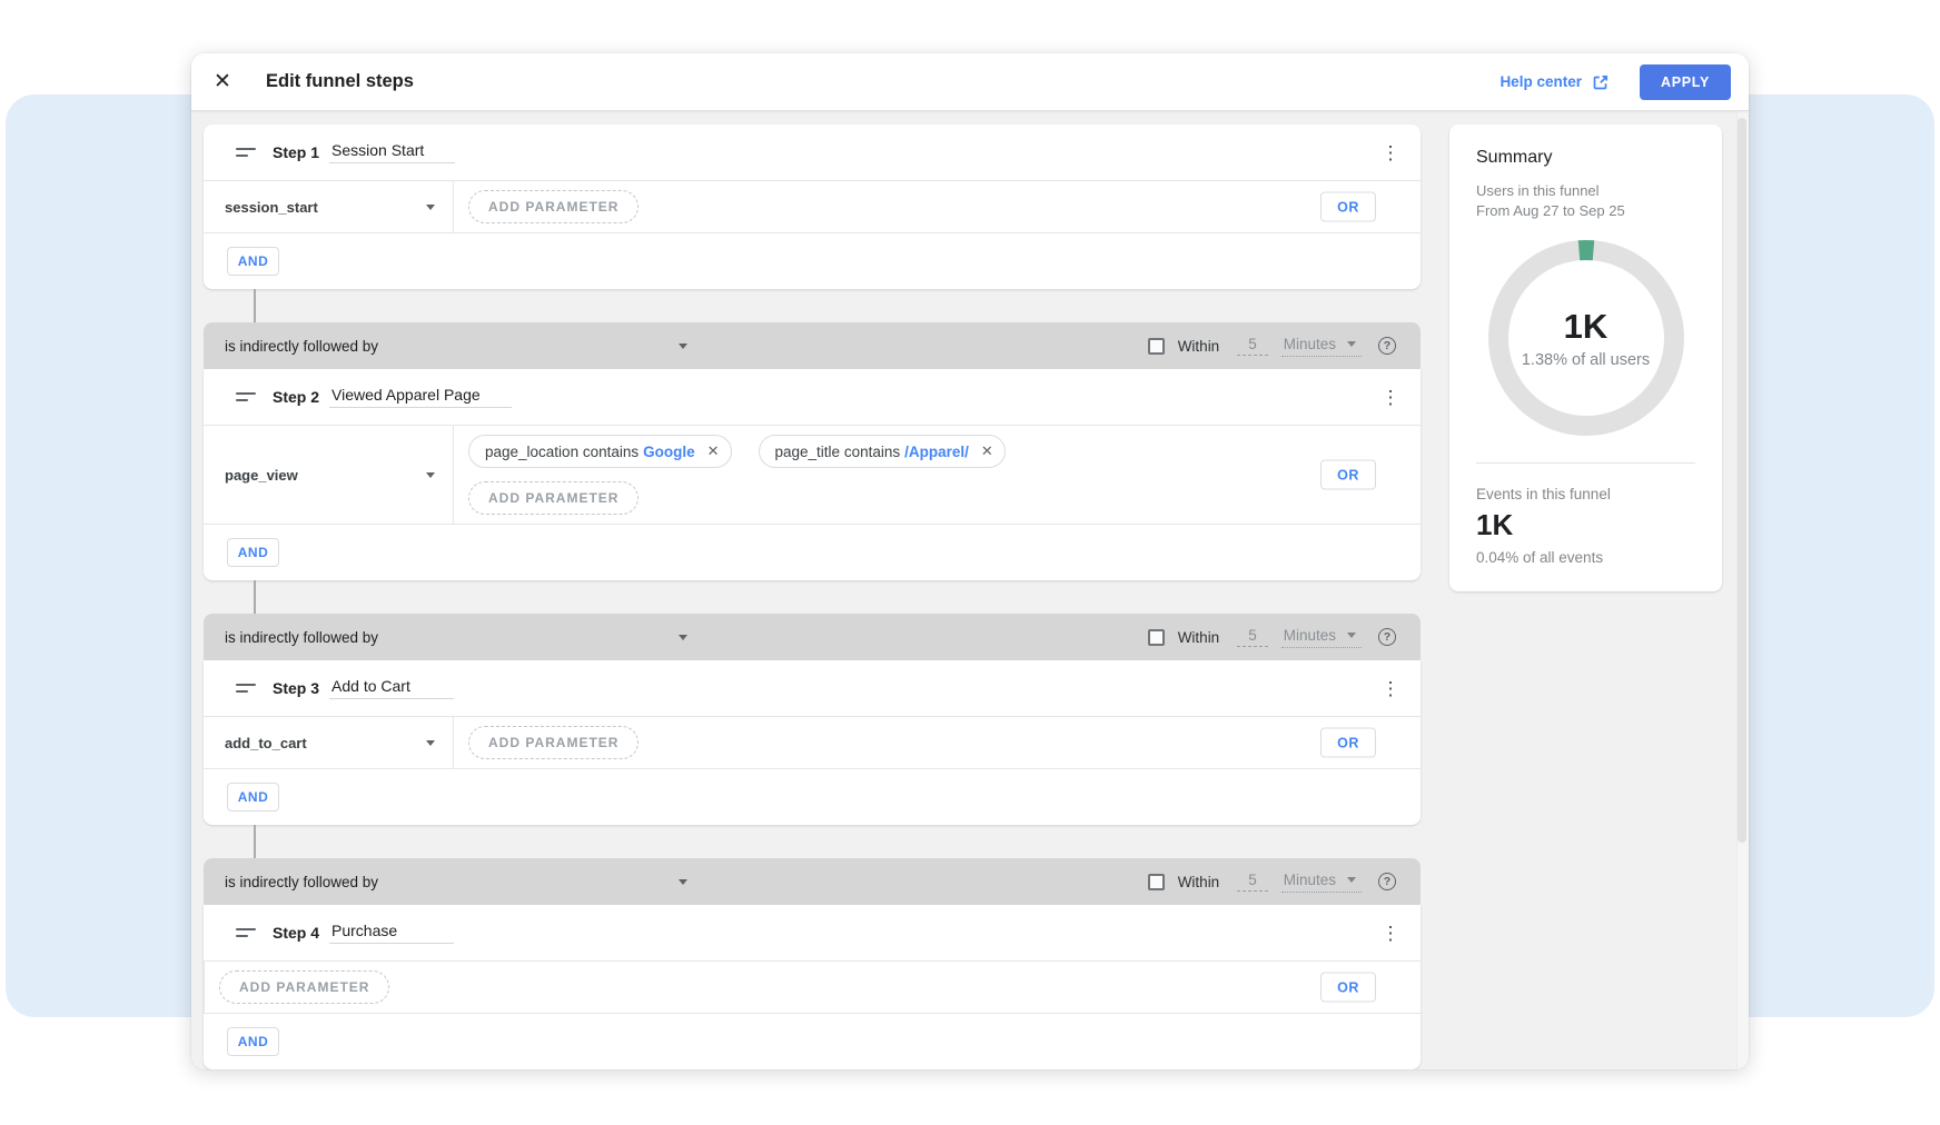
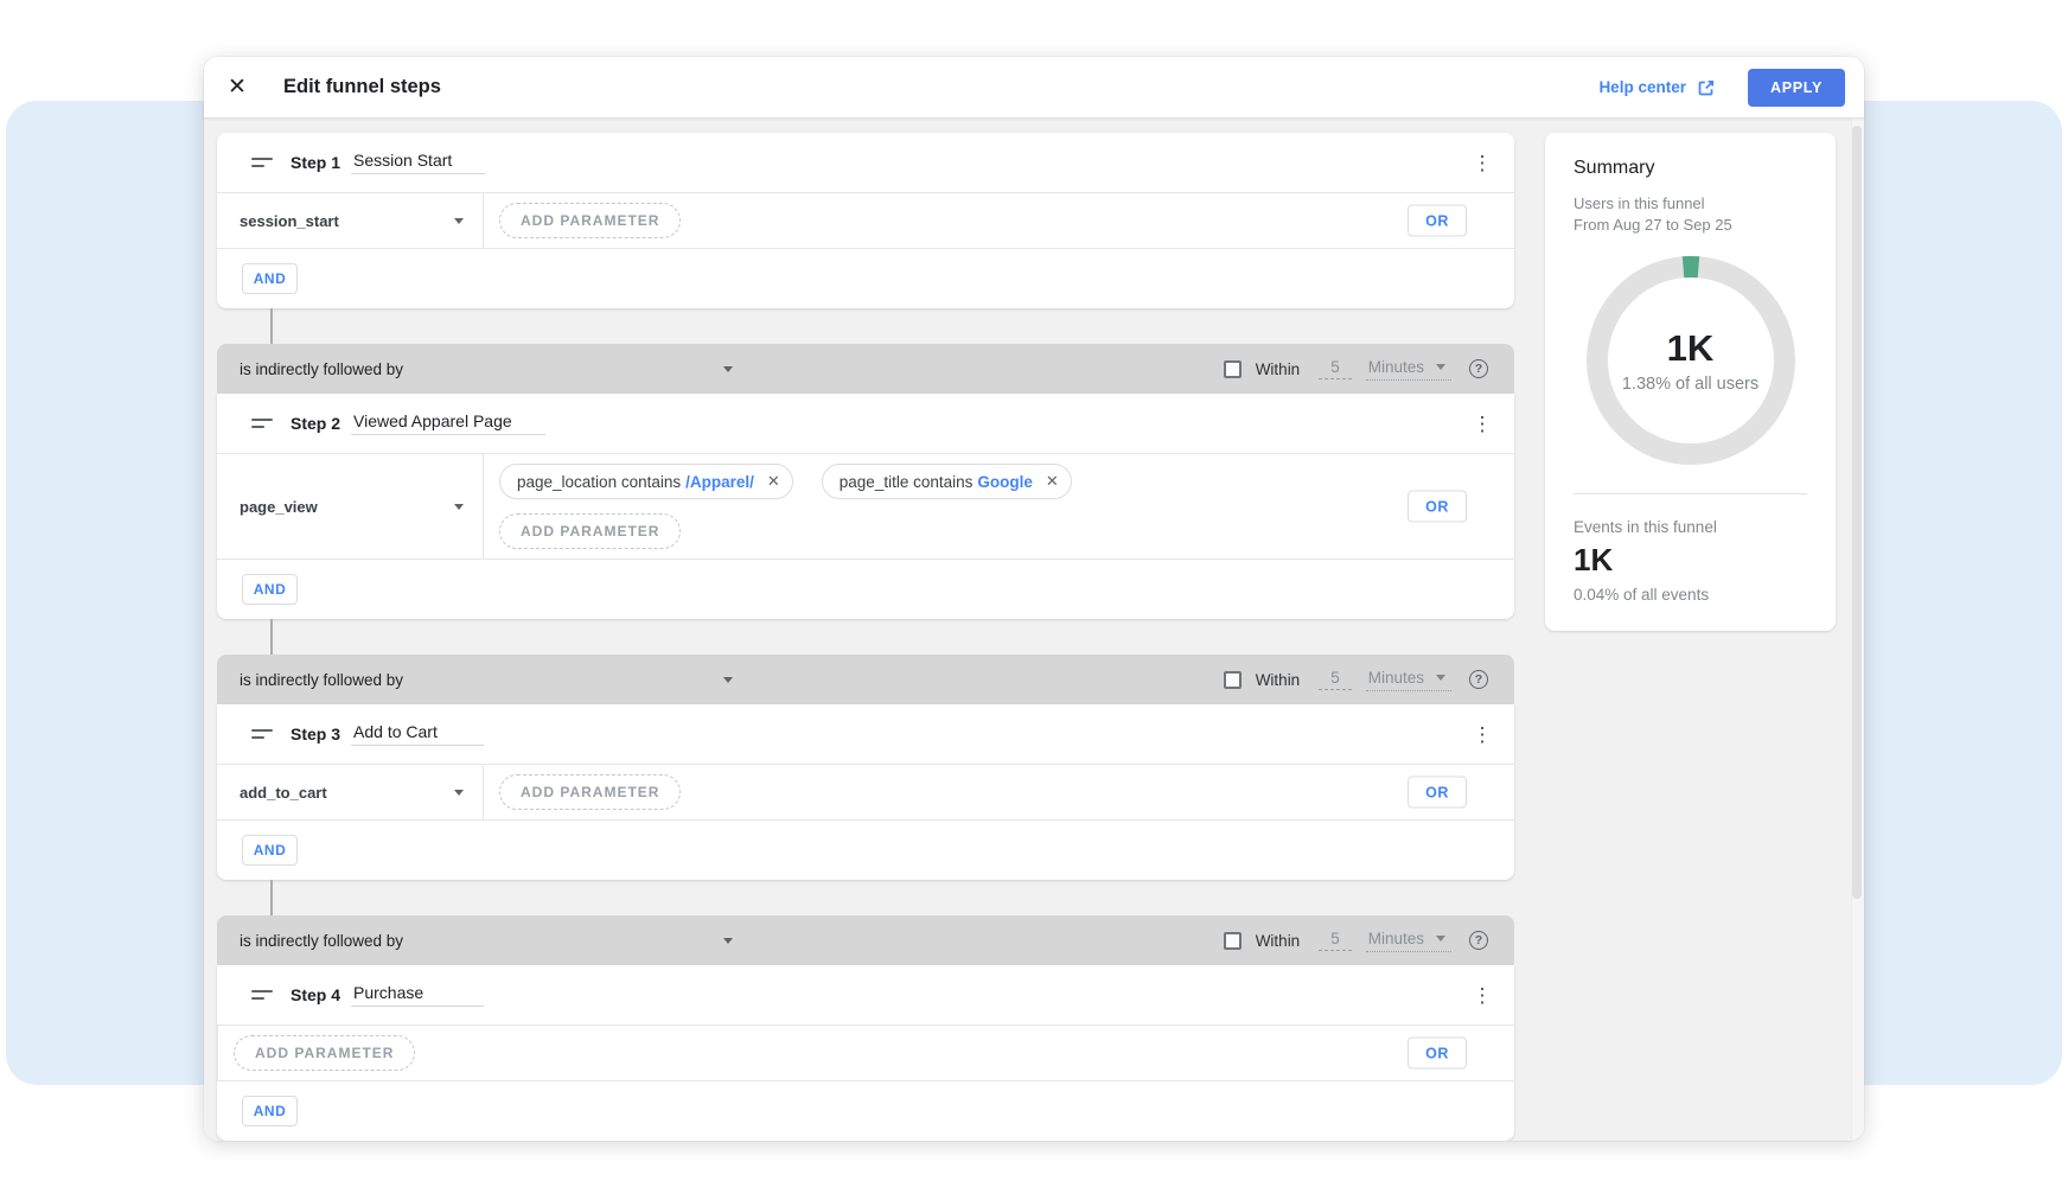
  ✕
  Edit funnel steps
  Help center
  APPLY
  Step 1
  Session Start
  ⋮
  session_start
  ADD PARAMETER
  OR
  AND
  is indirectly followed by
  Within
  5
  Minutes
  ?
  Step 2
  Viewed Apparel Page
  ⋮
  page_view
  page_location contains
- Google
+ /Apparel/
  ✕
  page_title contains
- /Apparel/
+ Google
  ✕
  ADD PARAMETER
  OR
  AND
  is indirectly followed by
  Within
  5
  Minutes
  ?
  Step 3
  Add to Cart
  ⋮
  add_to_cart
  ADD PARAMETER
  OR
  AND
  is indirectly followed by
  Within
  5
  Minutes
  ?
  Step 4
  Purchase
  ⋮
  ADD PARAMETER
  OR
  AND
  Summary
  Users in this funnel
  From Aug 27 to Sep 25
  1K
  1.38% of all users
  Events in this funnel
  1K
  0.04% of all events
